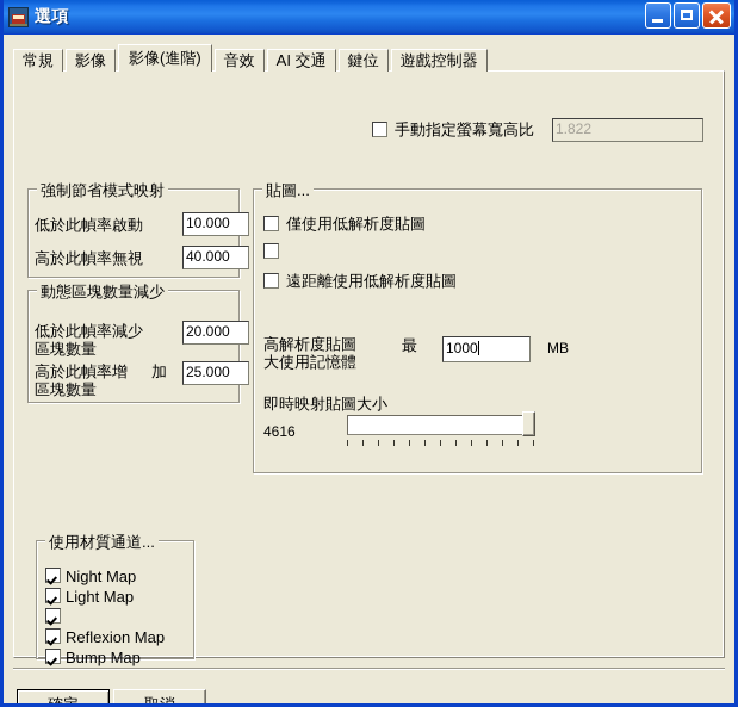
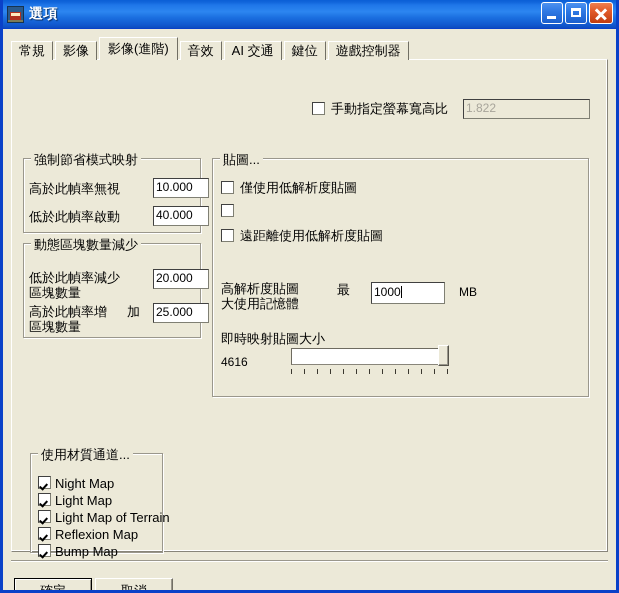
  選項
  常規
  影像
  影像(進階)
  音效
  AI 交通
  鍵位
  遊戲控制器
  手動指定螢幕寬高比
  1.822
  強制節省模式映射
- 低於此幀率啟動
+ 高於此幀率無視
  10.000
- 高於此幀率無視
+ 低於此幀率啟動
  40.000
  動態區塊數量減少
  低於此幀率減少
  區塊數量
  20.000
  高於此幀率增
  區塊數量
  加
  25.000
  貼圖...
  僅使用低解析度貼圖
  遠距離使用低解析度貼圖
  高解析度貼圖
  大使用記憶體
  最
  1000
  MB
  即時映射貼圖大小
  4616
  使用材質通道...
  Night Map
  Light Map
+ Light Map of Terrain
  Reflexion Map
  Bump Map
